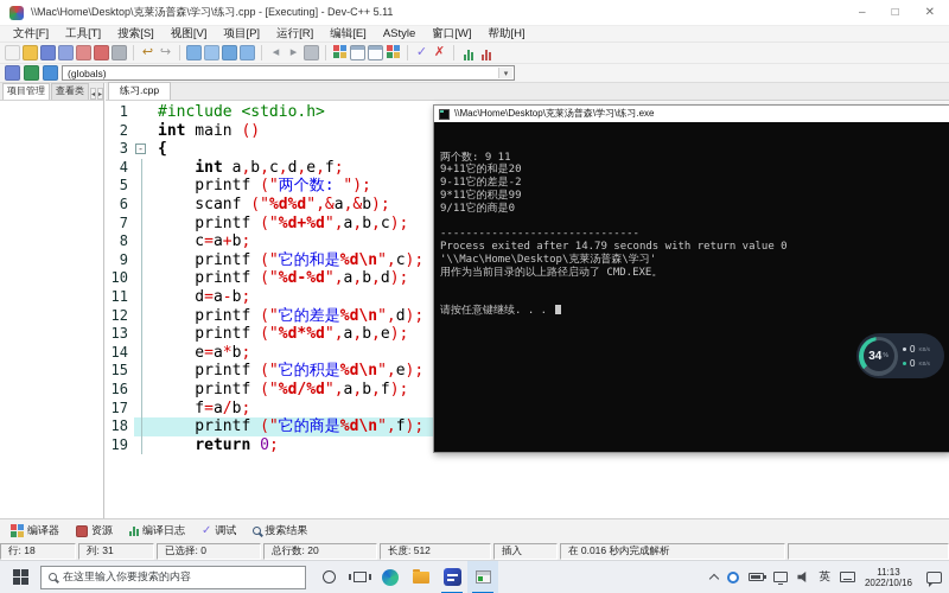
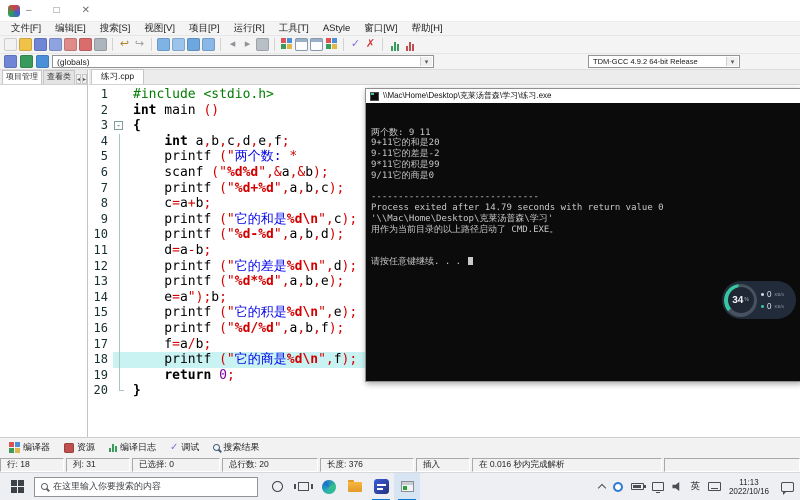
- \\Mac\Home\Desktop\克莱汤普森\学习\练习.cpp - [Executing] - Dev-C++ 5.11
  –
  □
  ✕
  文件[F]
- 工具[T]
+ 编辑[E]
  搜索[S]
  视图[V]
  项目[P]
  运行[R]
- 编辑[E]
+ 工具[T]
  AStyle
  窗口[W]
  帮助[H]
  ↩
  ↪
  ◂
  ▸
  ✓
  ✗
  (globals)
+ TDM-GCC 4.9.2 64-bit Release
  项目管理
  查看类
  练习.cpp
  1
  #include <stdio.h>
  2
  int main ()
  3
  -
  {
  4
  int a,b,c,d,e,f;
  5
- printf ("两个数: ");
+ printf ("两个数: *
  6
  scanf ("%d%d",&a,&b);
  7
  printf ("%d+%d",a,b,c);
  8
  c=a+b;
  9
  printf ("它的和是%d\n",c);
  10
  printf ("%d-%d",a,b,d);
  11
  d=a-b;
  12
  printf ("它的差是%d\n",d);
  13
  printf ("%d*%d",a,b,e);
  14
- e=a*b;
+ e=a");b;
  15
  printf ("它的积是%d\n",e);
  16
  printf ("%d/%d",a,b,f);
  17
  f=a/b;
  18
  printf ("它的商是%d\n",f);
  19
  return 0;
+ 20
+ }
  \\Mac\Home\Desktop\克莱汤普森\学习\练习.exe
  两个数: 9 11
  9+11它的和是20
  9-11它的差是-2
  9*11它的积是99
  9/11它的商是0
  -------------------------------
  Process exited after 14.79 seconds with return value 0
  '\\Mac\Home\Desktop\克莱汤普森\学习'
  用作为当前目录的以上路径启动了 CMD.EXE。
  请按任意键继续. . .
  34
  0
  0
  编译器
  资源
  编译日志
  ✓
  调试
  搜索结果
  行: 18
  列: 31
  已选择: 0
  总行数: 20
- 长度: 512
+ 长度: 376
  插入
  在 0.016 秒内完成解析
  在这里输入你要搜索的内容
  英
  11:13
  2022/10/16
